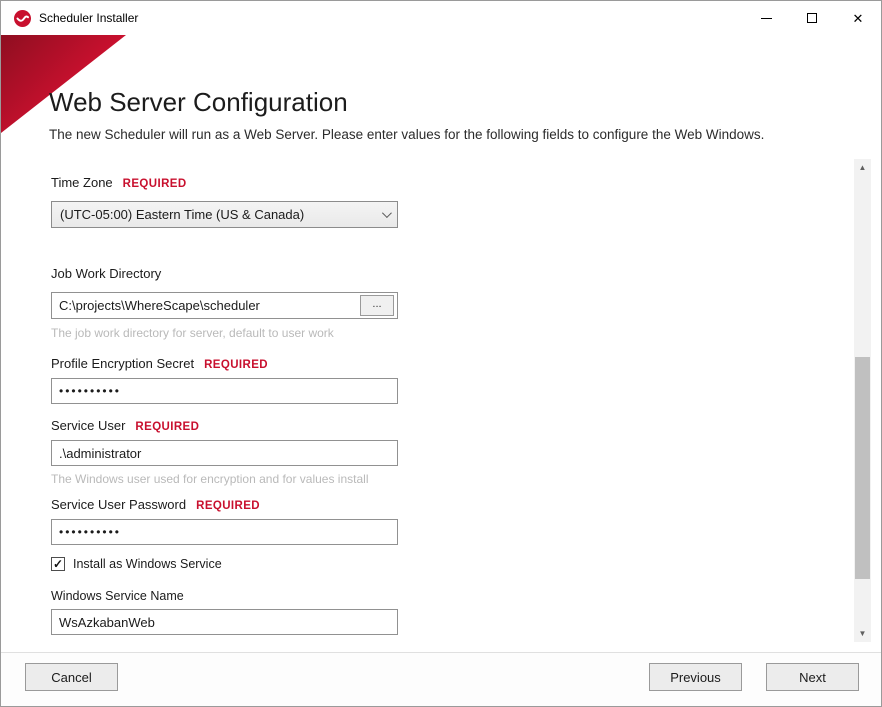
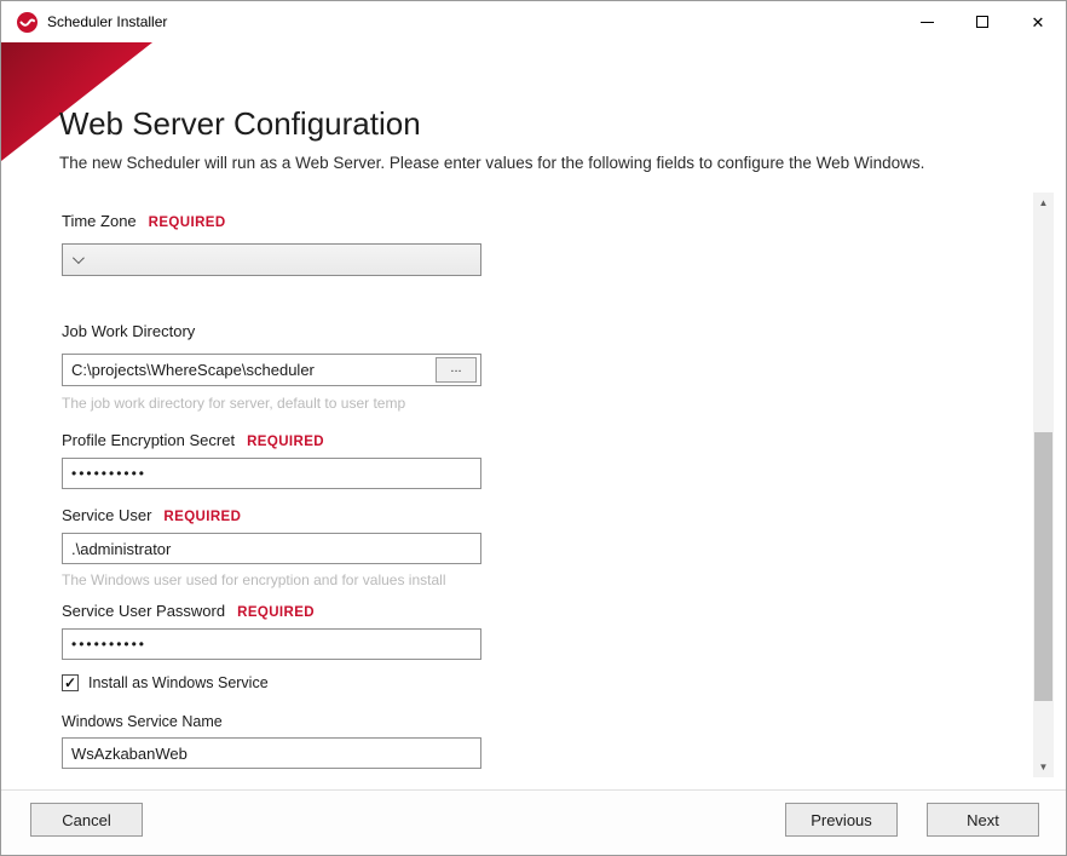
  Scheduler Installer
  ✕
  Web Server Configuration
  The new Scheduler will run as a Web Server. Please enter values for the following fields to configure the Web Windows.
  Time Zone
  REQUIRED
- (UTC-05:00) Eastern Time (US & Canada)
  Job Work Directory
  C:\projects\WhereScape\scheduler
  ...
- The job work directory for server, default to user work
+ The job work directory for server, default to user temp
  Profile Encryption Secret
  REQUIRED
  ••••••••••
  Service User
  REQUIRED
  .\administrator
  The Windows user used for encryption and for values install
  Service User Password
  REQUIRED
  ••••••••••
  ✓
  Install as Windows Service
  Windows Service Name
  WsAzkabanWeb
  ▲
  ▼
  Cancel
  Previous
  Next
